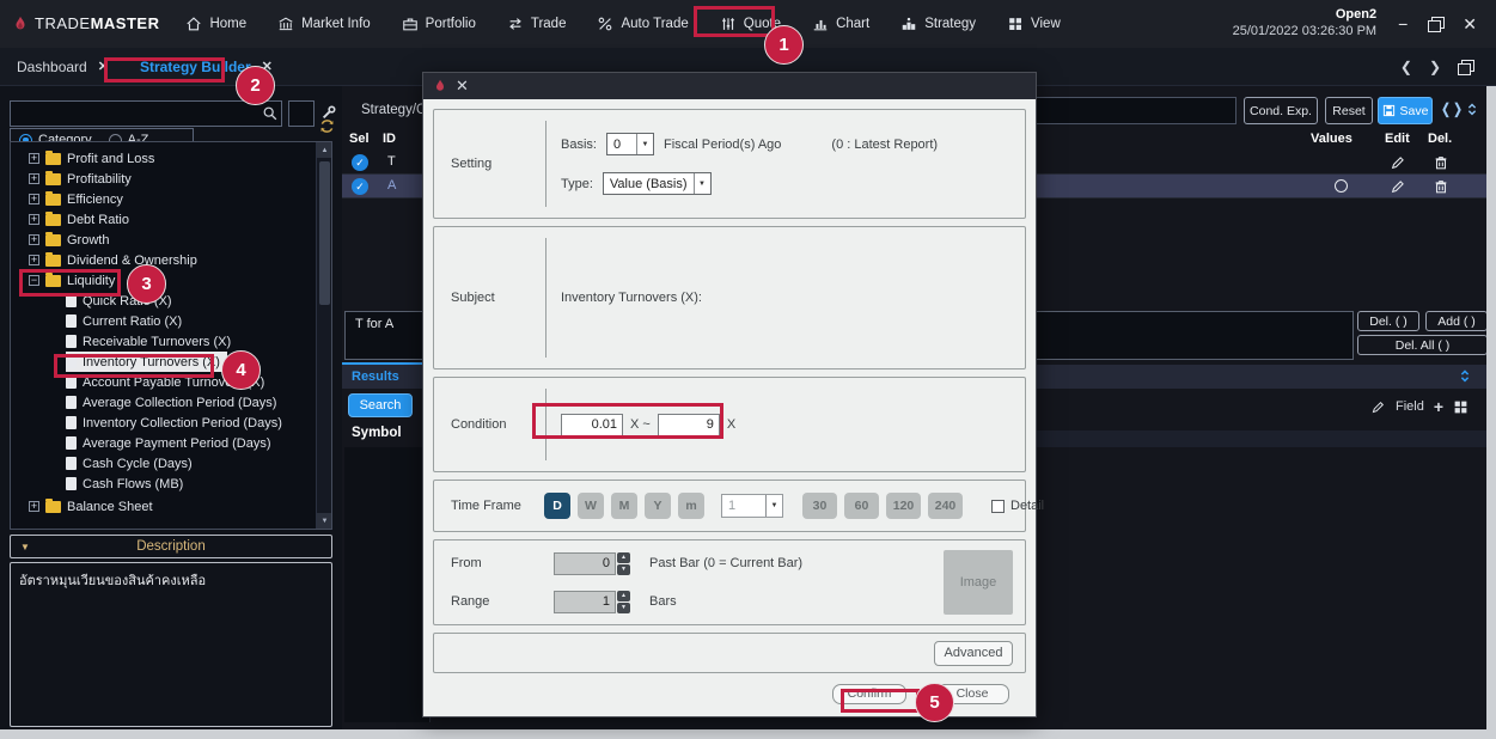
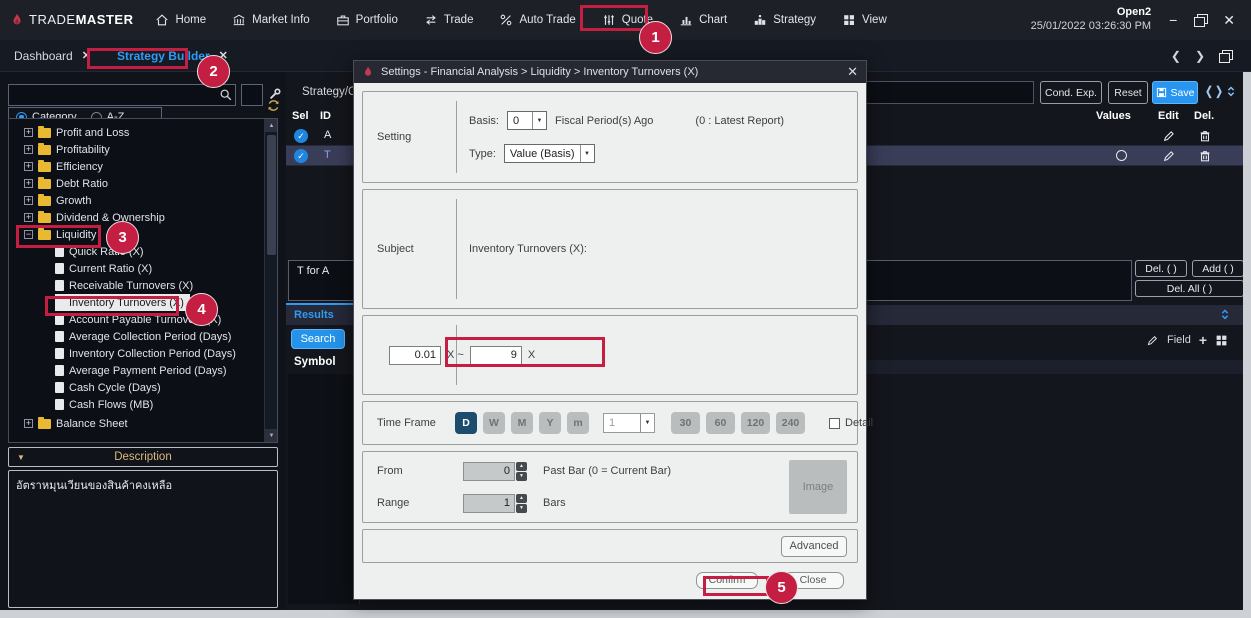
  TRADEMASTER
  Home
  Market Info
  Portfolio
  Trade
  Auto Trade
  Quote
  Chart
  Strategy
  View
  Open2
  25/01/2022 03:26:30 PM
  −
  ✕
  Dashboard
  ✕
  Strategy Builde
  ✕
  ❮
  ❯
  Category
  A-Z
  +
  Profit and Loss
  +
  Profitability
  +
  Efficiency
  +
  Debt Ratio
  +
  Growth
  +
  Dividend & Ownership
  −
  Liquidity
  Current Ratio (X)
  Receivable Turnovers (X)
  Inventory Turnovers (X)
  Account Payable Turnov)
  Average Collection Period (Days)
  Inventory Collection Period (Days)
  Average Payment Period (Days)
  Cash Cycle (Days)
  Cash Flows (MB)
  +
  Balance Sheet
  ▼
  Description
  อัตราหมุนเวียนของสินค้าคงเหลือ
  Strategy/
  Cond. Exp.
  Reset
  Save
  ❬❭
  Sel
  ID
  Values
  Edit
  Del.
  ✓
- T
+ A
  ✓
- A
+ T
  T for A
  Del. ( )
  Add ( )
  Del. All ( )
  Results
  Search
  Field
  +
  Symbol
+ Settings - Financial Analysis > Liquidity > Inventory Turnovers (X)
  ✕
  Setting
  Basis:
  0
  Fiscal Period(s) Ago
  (0 : Latest Report)
  Type:
  Value (Basis)
  Subject
  Inventory Turnovers (X):
- Condition
  0.01
  X ~
  9
  X
  Time Frame
  D
  W
  M
  Y
  m
  1
  30
  60
  120
  240
  Detail
  From
  0
  Past Bar (0 = Current Bar)
  Range
  1
  Bars
  Image
  Advanced
  Confirm
  Close
  1
  2
  3
  4
  5
